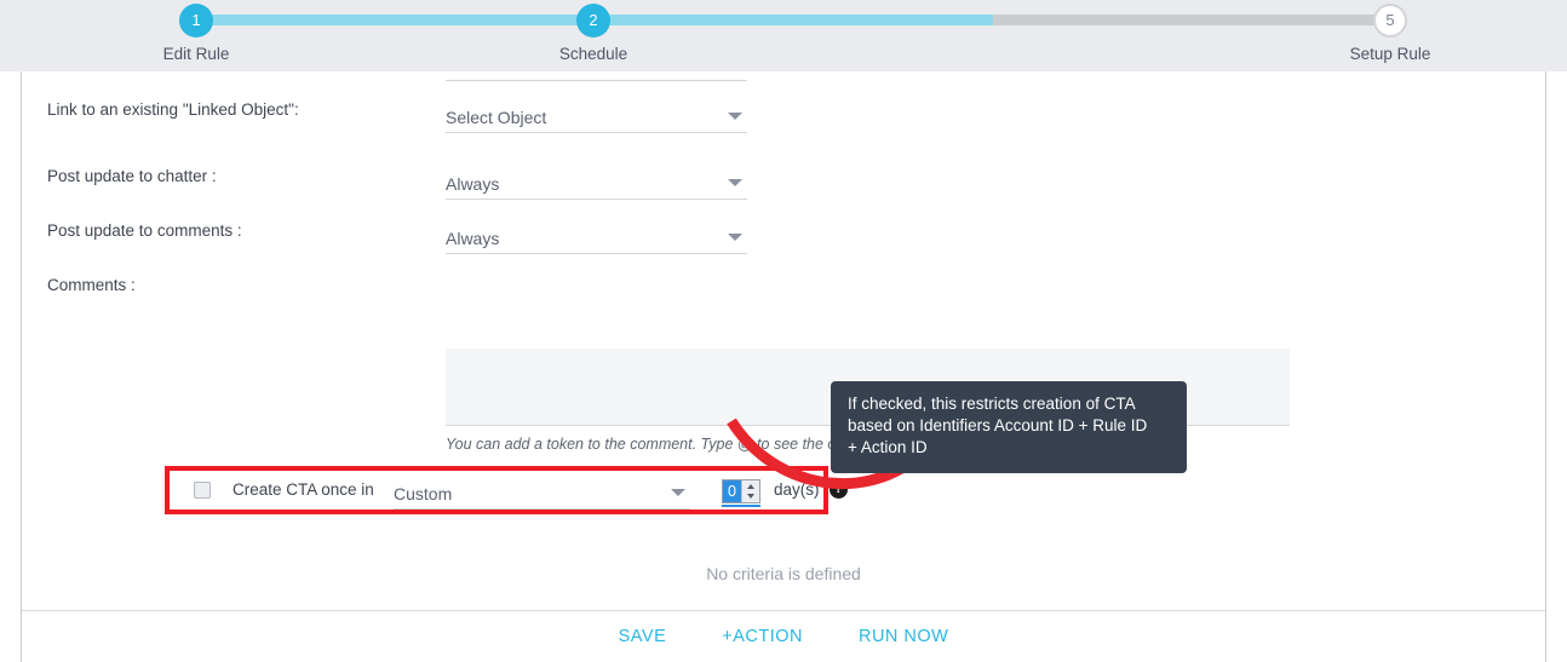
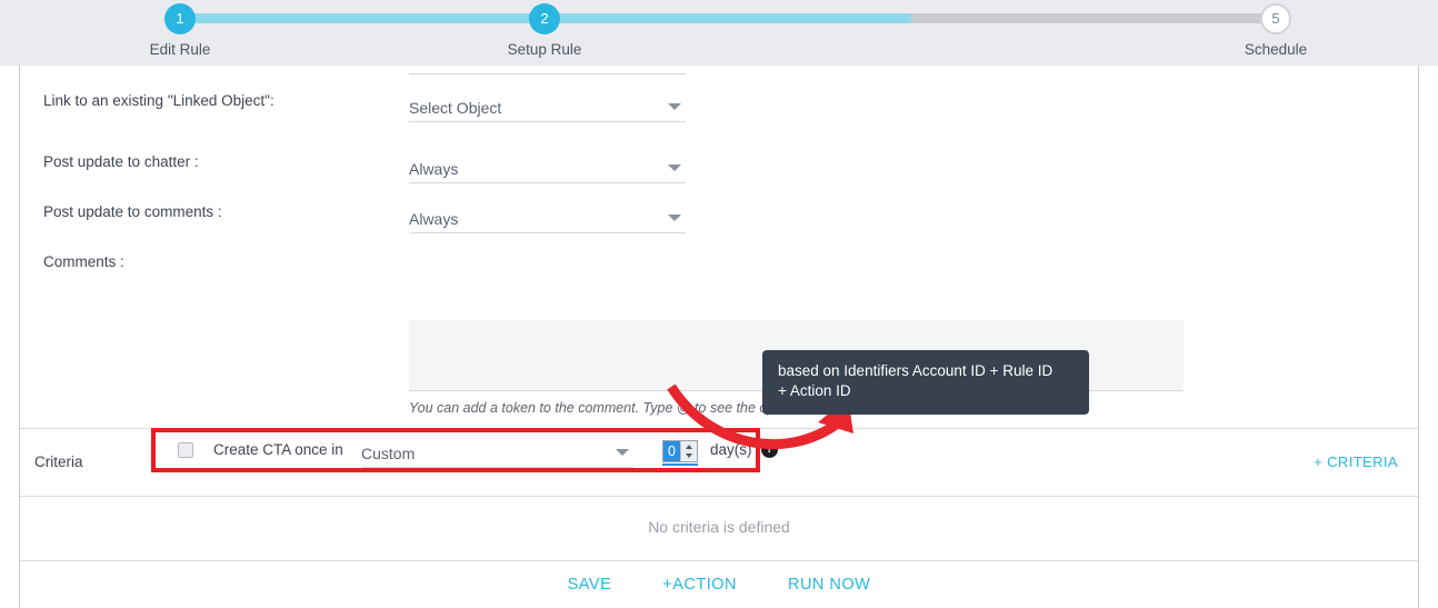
  1
  Edit Rule
  2
- Schedule
+ Setup Rule
  5
- Setup Rule
+ Schedule
  Link to an existing "Linked Object":
  Select Object
  Post update to chatter :
  Always
  Post update to comments :
  Always
  Comments :
  Create CTA once in
  Custom
  0
  day(s)
+ Criteria
+ + CRITERIA
  No criteria is defined
  SAVE
  +ACTION
  RUN NOW
- If checked, this restricts creation of CTA
  based on Identifiers Account ID + Rule ID
  + Action ID
